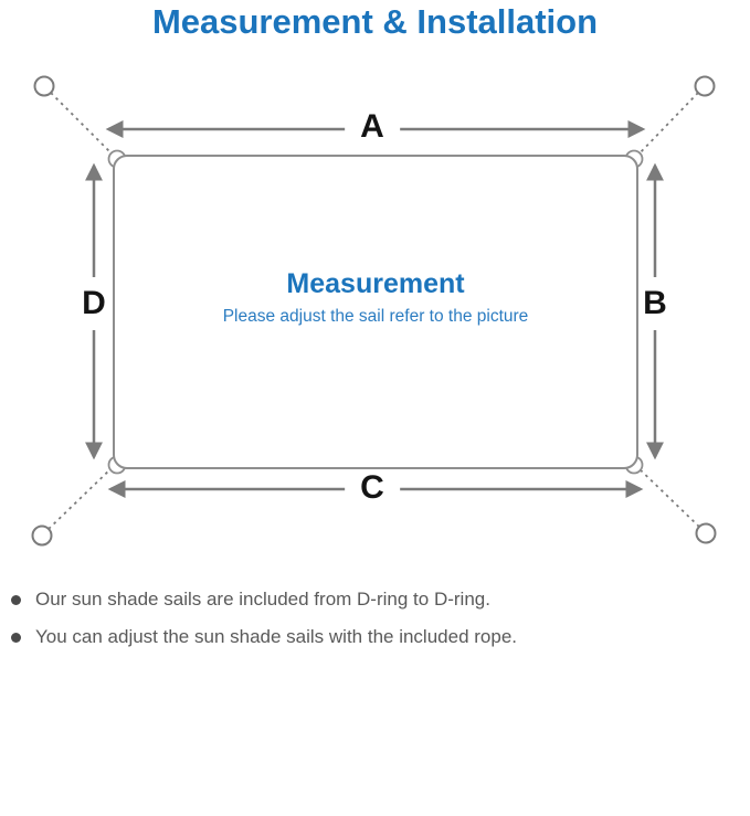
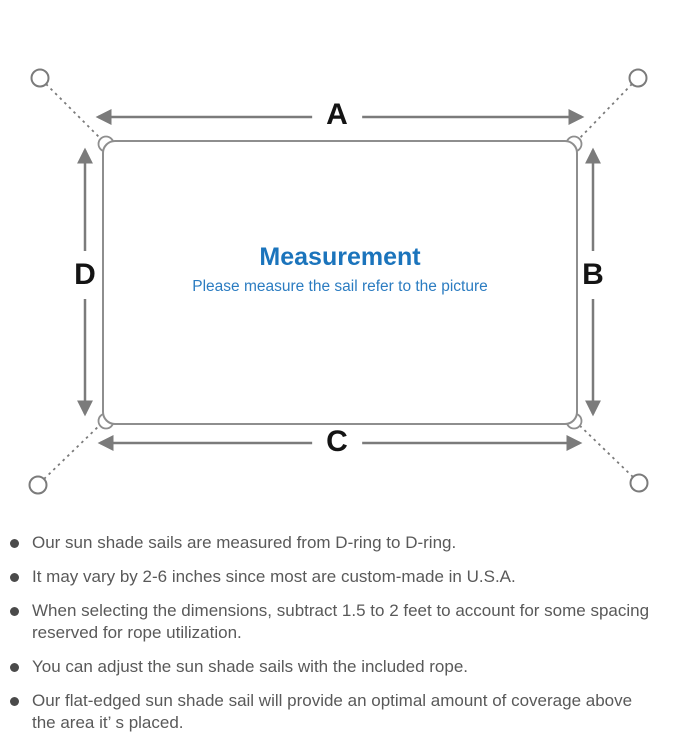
- Measurement & Installation
  A
  B
  C
  D
  Measurement
- Please adjust the sail refer to the picture
+ Please measure the sail refer to the picture
- Our sun shade sails are included from D-ring to D-ring.
+ Our sun shade sails are measured from D-ring to D-ring.
+ It may vary by 2-6 inches since most are custom-made in U.S.A.
+ When selecting the dimensions, subtract 1.5 to 2 feet to account for some spacing
+ reserved for rope utilization.
  You can adjust the sun shade sails with the included rope.
+ Our flat-edged sun shade sail will provide an optimal amount of coverage above
+ the area it’ s placed.
